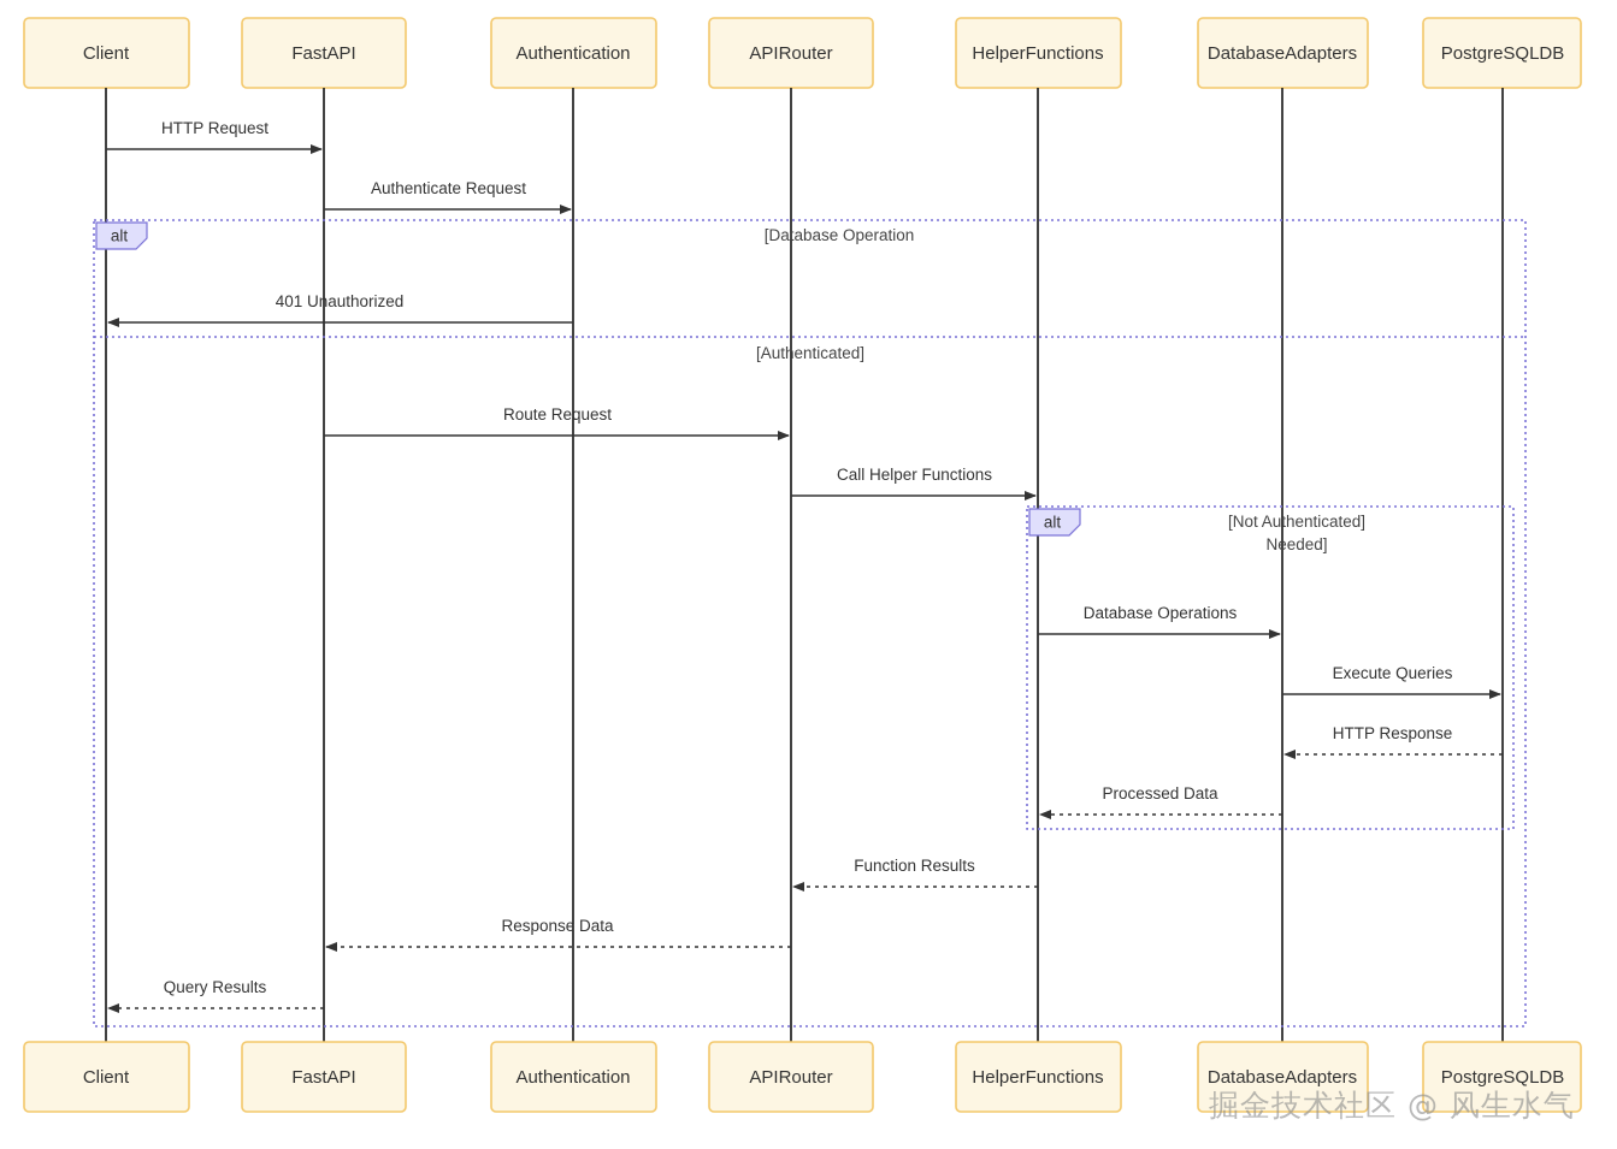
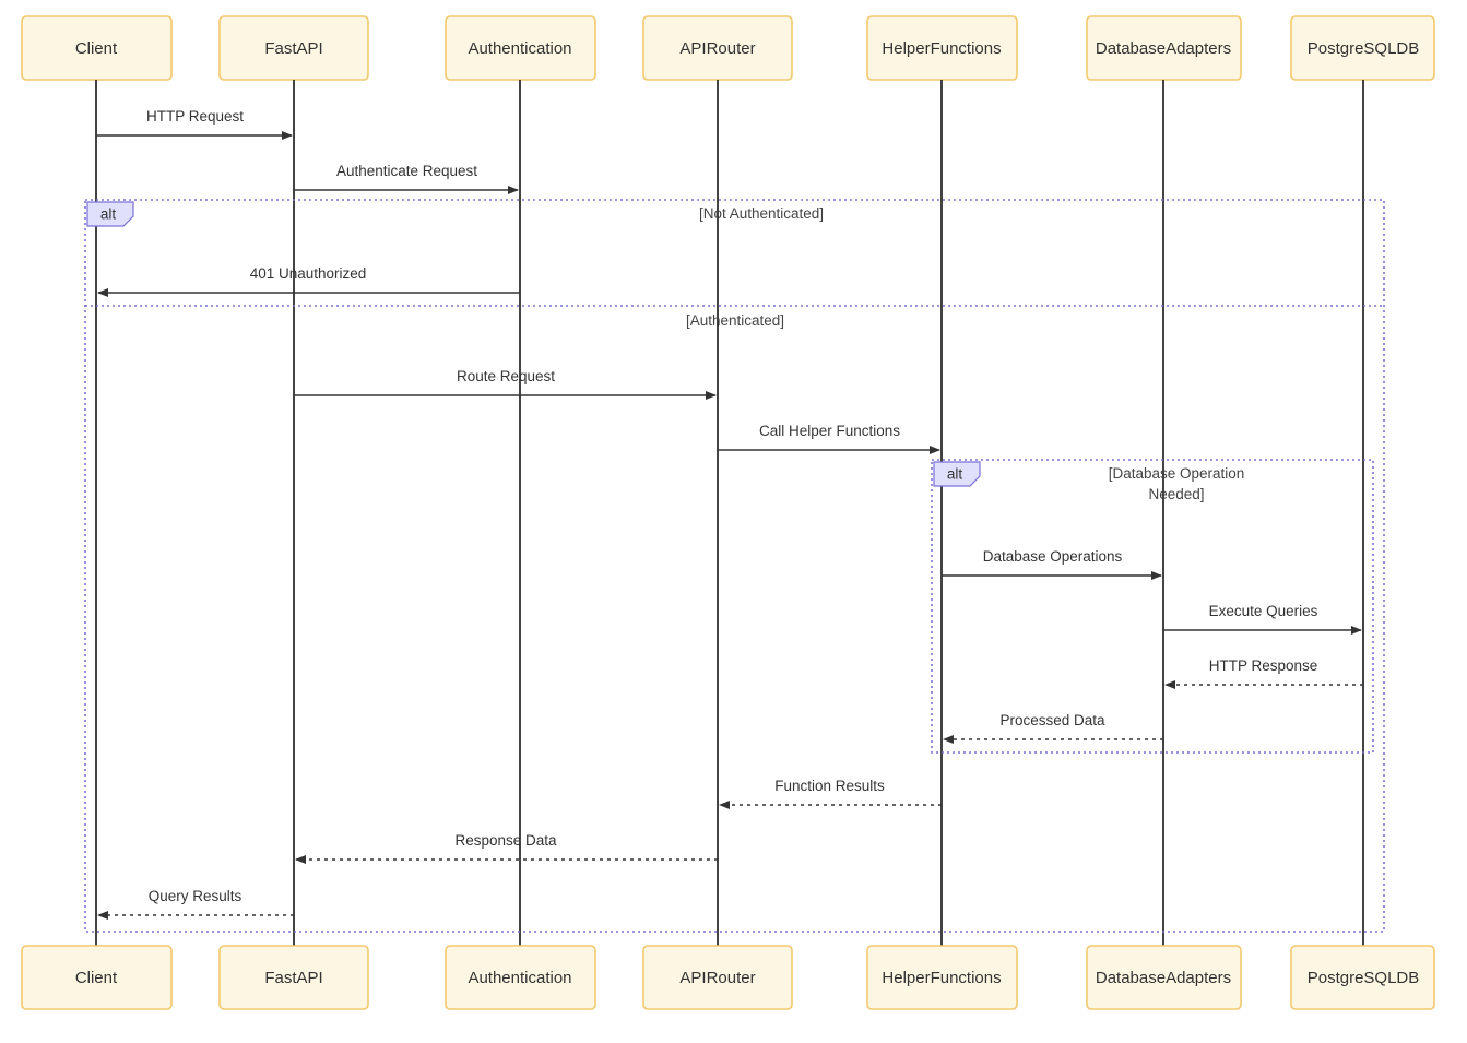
  Client
  FastAPI
  Authentication
  APIRouter
  HelperFunctions
  DatabaseAdapters
  PostgreSQLDB
  alt
- [Database Operation
+ [Not Authenticated]
  [Authenticated]
  alt
- [Not Authenticated]
+ [Database Operation
  Needed]
  HTTP Request
  Authenticate Request
  401 Unauthorized
  Route Request
  Call Helper Functions
  Database Operations
  Execute Queries
  HTTP Response
  Processed Data
  Function Results
  Response Data
  Query Results
  Client
  FastAPI
  Authentication
  APIRouter
  HelperFunctions
  DatabaseAdapters
  PostgreSQLDB
- 掘金技术社区 @ 风生水气
